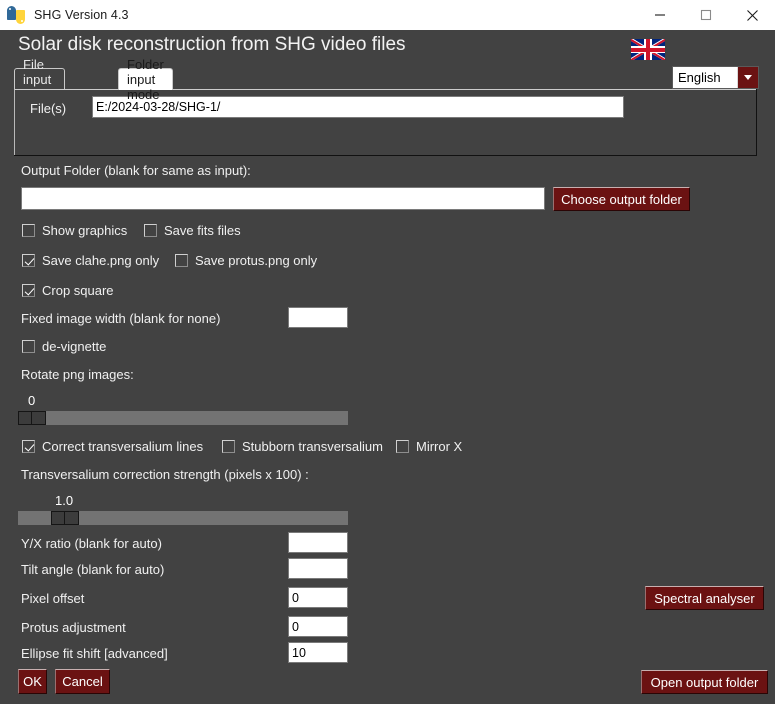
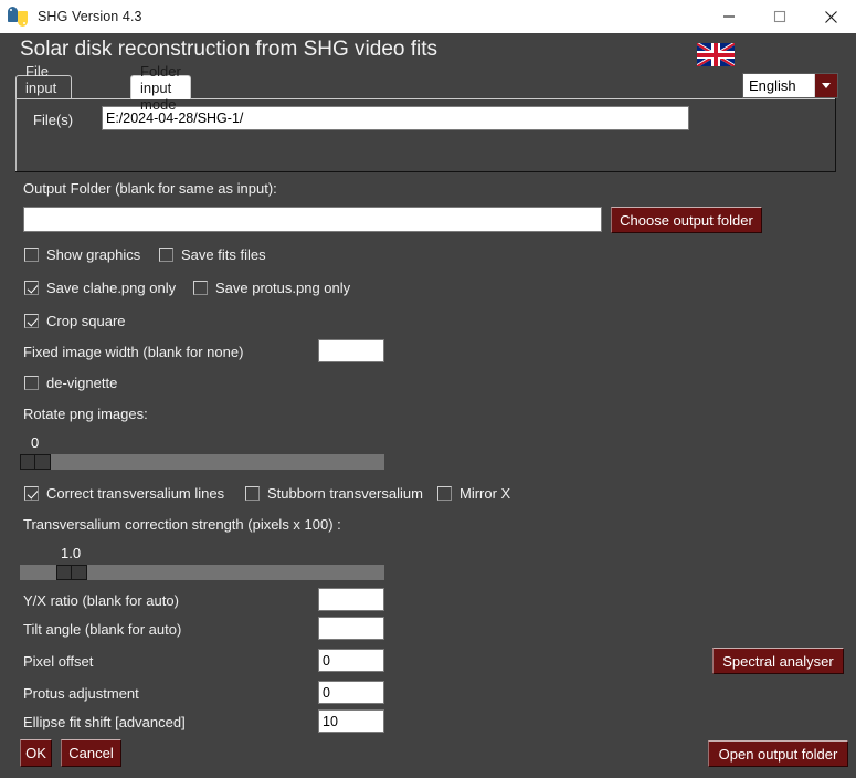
  SHG Version 4.3
- Solar disk reconstruction from SHG video files
+ Solar disk reconstruction from SHG video fits
  English
  Folder input mode
  File(s)
- E:/2024-03-28/SHG-1/
+ E:/2024-04-28/SHG-1/
  Output Folder (blank for same as input):
  Choose output folder
  Show graphics
  Save fits files
  Save clahe.png only
  Save protus.png only
  Crop square
  Fixed image width (blank for none)
  de-vignette
  Rotate png images:
  0
  Correct transversalium lines
  Stubborn transversalium
  Mirror X
  Transversalium correction strength (pixels x 100) :
  1.0
  Y/X ratio (blank for auto)
  Tilt angle (blank for auto)
  Pixel offset
  0
  Protus adjustment
  0
  Ellipse fit shift [advanced]
  10
  Spectral analyser
  Open output folder
  OK
  Cancel
